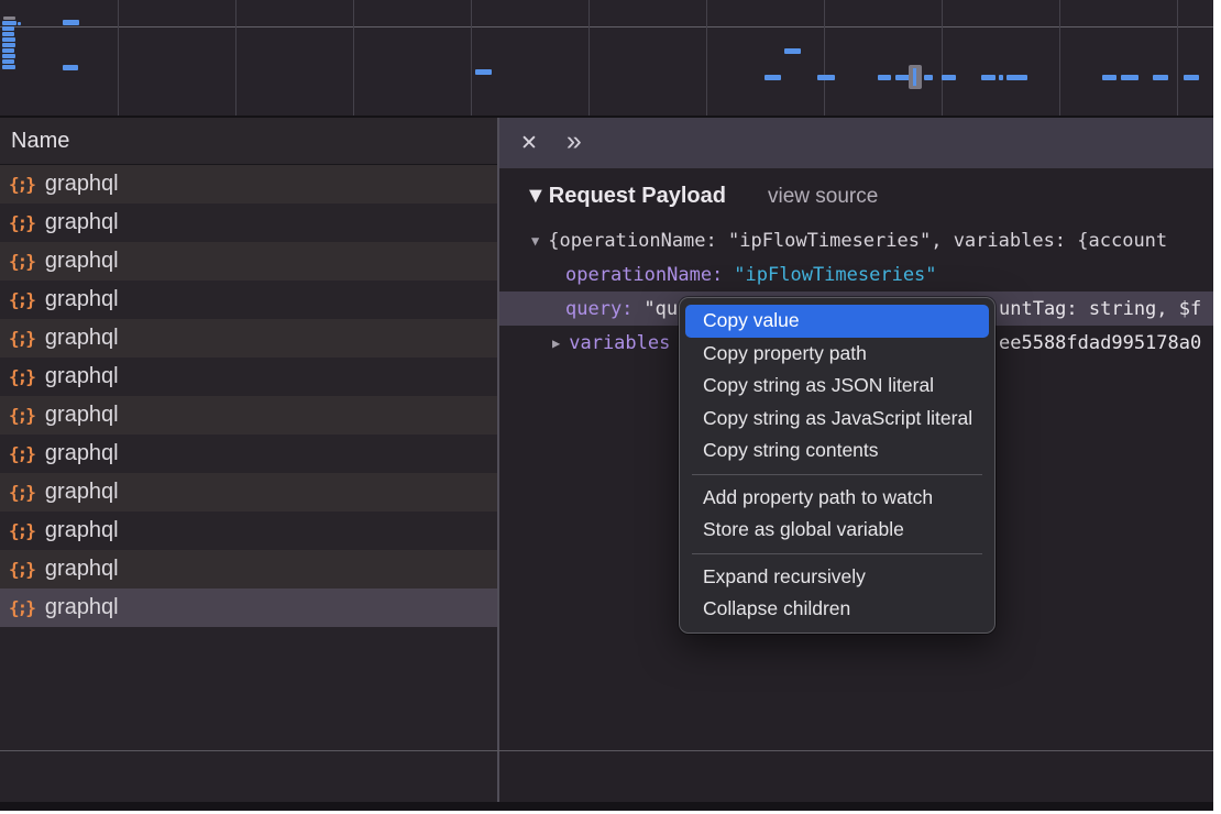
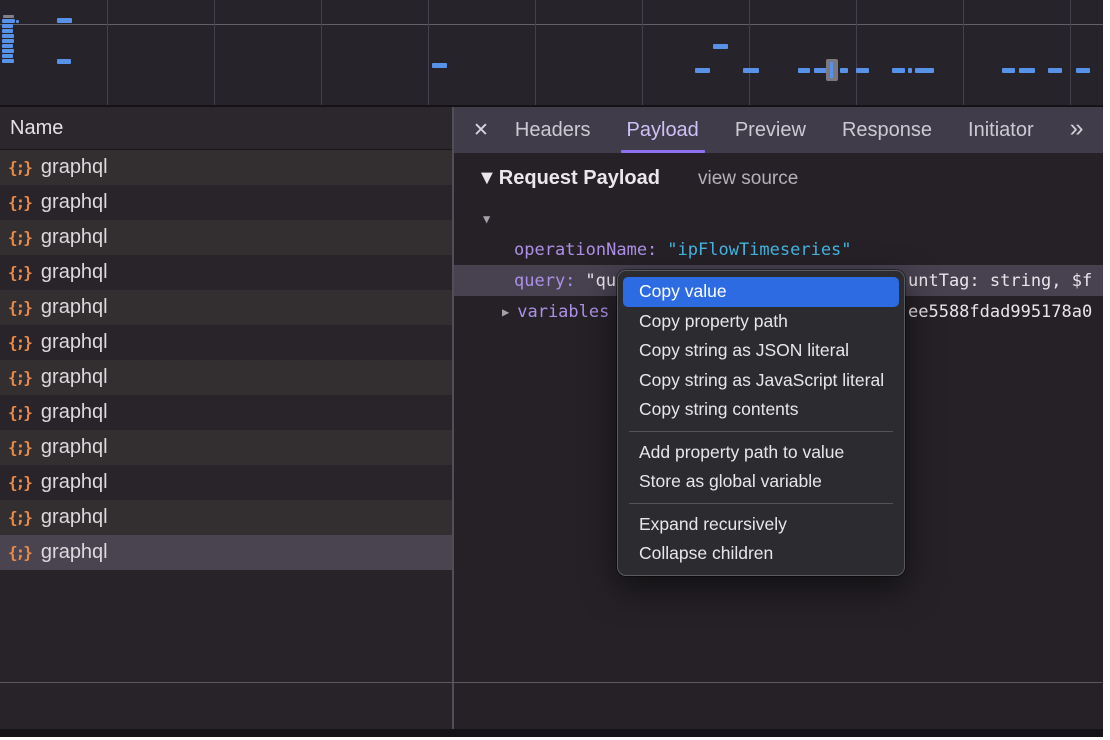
  Name
  {;}
  graphql
  {;}
  graphql
  {;}
  graphql
  {;}
  graphql
  {;}
  graphql
  {;}
  graphql
  {;}
  graphql
  {;}
  graphql
  {;}
  graphql
  {;}
  graphql
  {;}
  graphql
  {;}
  graphql
  ✕
+ Headers
+ Payload
+ Preview
+ Response
+ Initiator
  »
  ▼
  Request Payload
  view source
  ▼
- {operationName: "ipFlowTimeseries", variables: {account
  operationName:
  "ipFlowTimeseries"
  query:
  "qu
  untTag: string, $f
  ▶
  variables
  ee5588fdad995178a0
  Copy value
  Copy property path
  Copy string as JSON literal
  Copy string as JavaScript literal
  Copy string contents
- Add property path to watch
+ Add property path to value
  Store as global variable
  Expand recursively
  Collapse children
